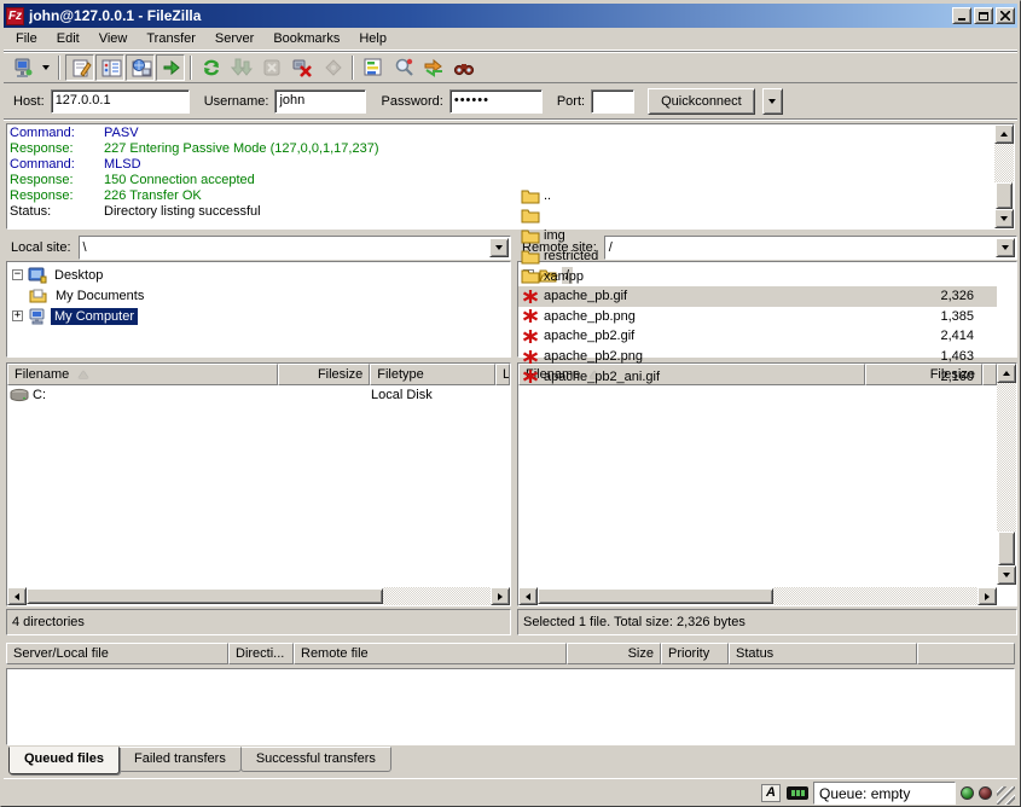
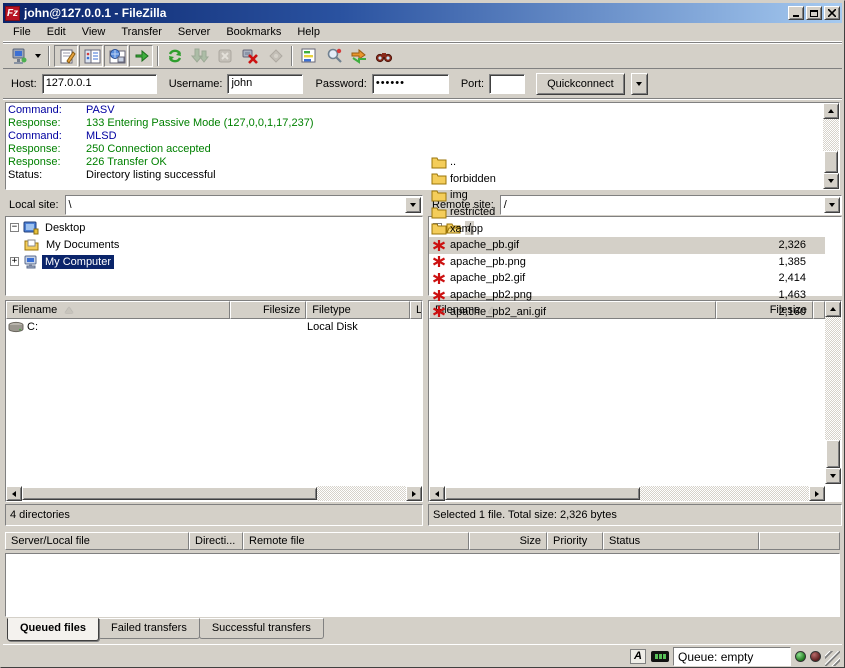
  Fz
  john@127.0.0.1 - FileZilla
  File
  Edit
  View
  Transfer
  Server
  Bookmarks
  Help
  Host:
  127.0.0.1
  Username:
  john
  Password:
  ••••••
  Port:
  Quickconnect
  Command:
  PASV
  Response:
- 227 Entering Passive Mode (127,0,0,1,17,237)
+ 133 Entering Passive Mode (127,0,0,1,17,237)
  Command:
  MLSD
  Response:
- 150 Connection accepted
+ 250 Connection accepted
  Response:
  226 Transfer OK
  Status:
  Directory listing successful
  Local site:
  \
  −
  Desktop
  My Documents
  +
  My Computer
  Filename
  Filesize
  Filetype
  L
  C:
  Local Disk
  4 directories
  Remote site:
  /
  /
  lename
  Filesize
  ..
+ forbidden
  img
  restricted
  xampp
  apache_pb.gif
  2,326
  apache_pb.png
  1,385
  apache_pb2.gif
  2,414
  apache_pb2.png
  1,463
  apache_pb2_ani.gif
  2,160
  Selected 1 file. Total size: 2,326 bytes
  Server/Local file
  Directi...
  Remote file
  Size
  Priority
  Status
  Queued files
  Failed transfers
  Successful transfers
  A
  Queue: empty
